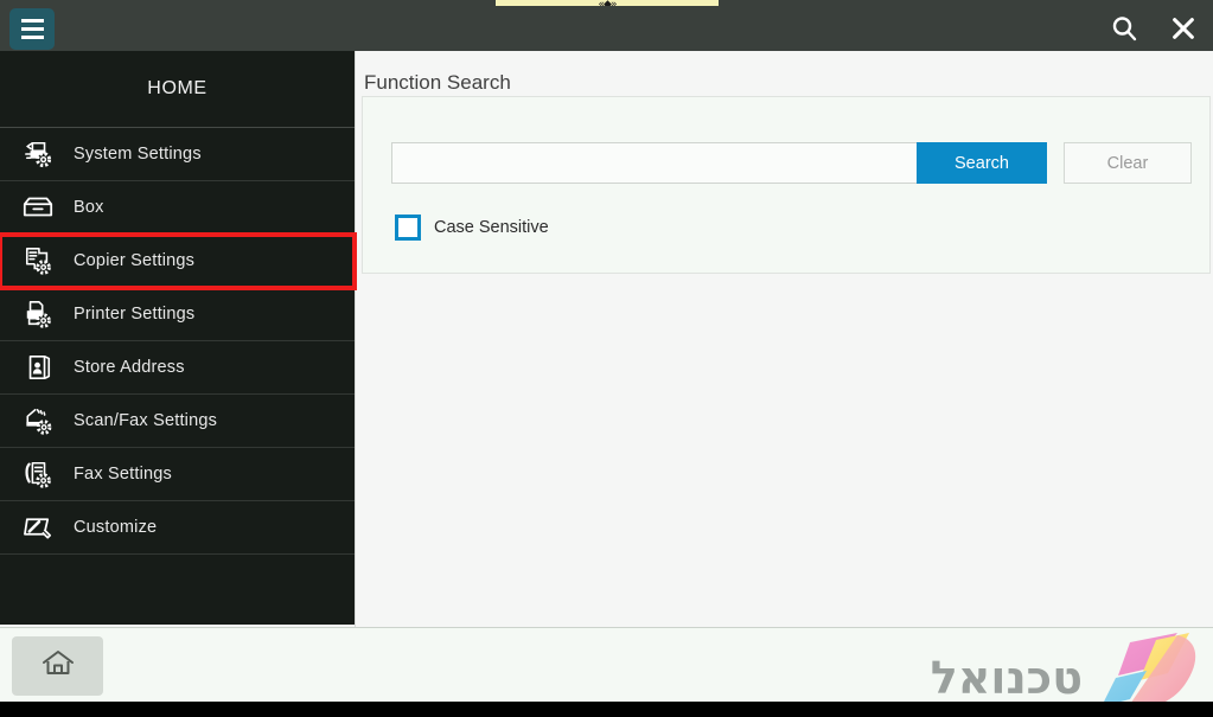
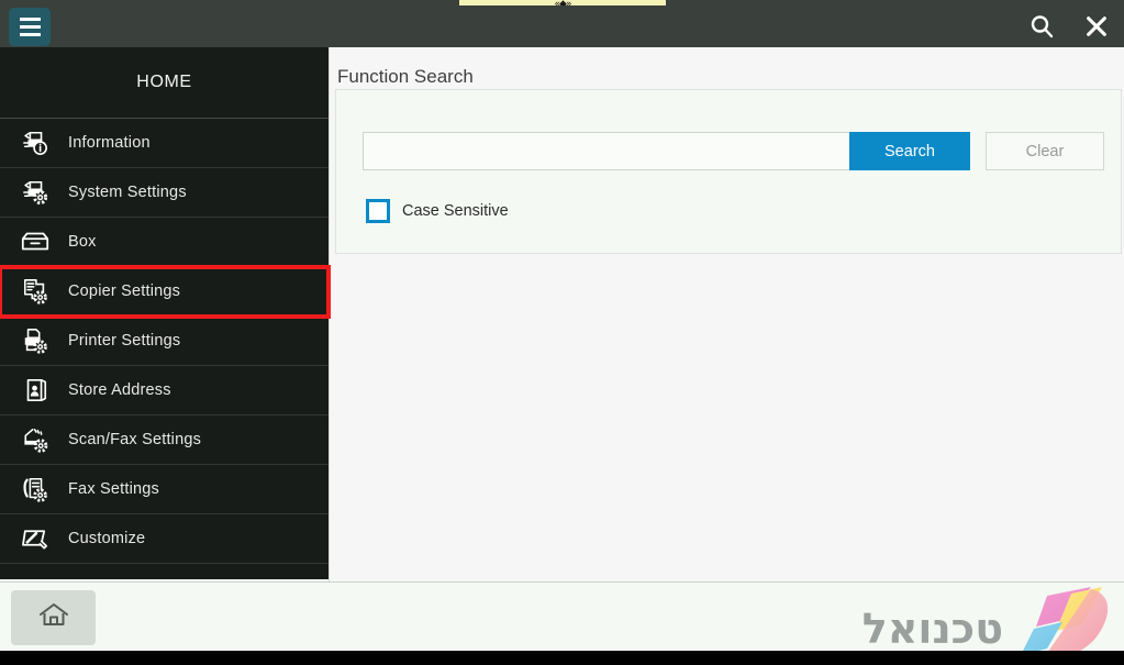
  «◆»
  HOME
+ Information
  System Settings
  Box
  Copier Settings
  Printer Settings
  Store Address
  Scan/Fax Settings
  Fax Settings
  Customize
  Function Search
  Search
  Clear
  Case Sensitive
  טכנואל
